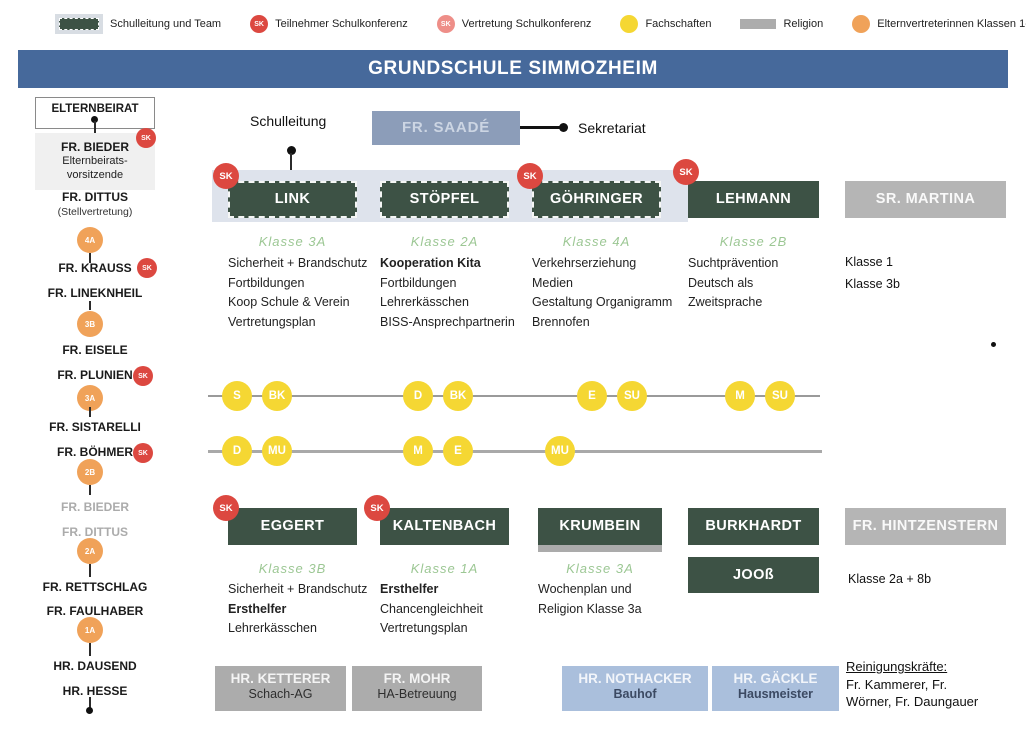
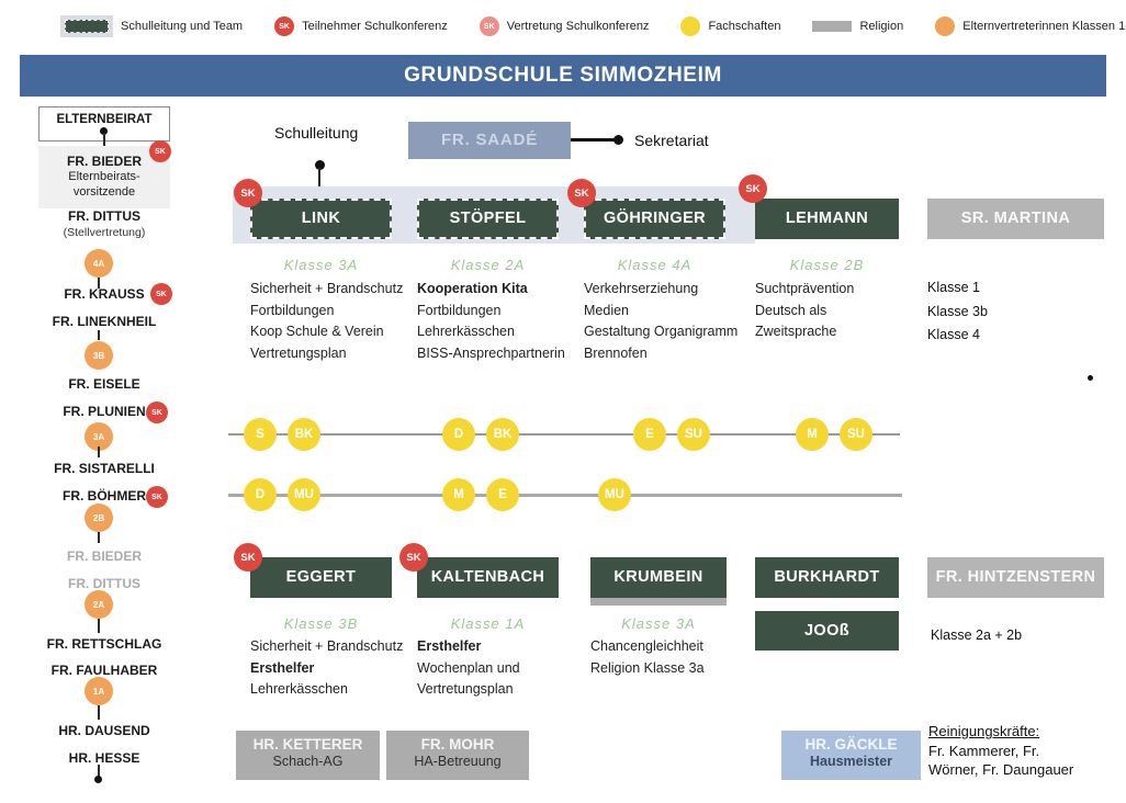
  Schulleitung und Team
  Teilnehmer Schulkonferenz
  Vertretung Schulkonferenz
  Fachschaften
  Religion
  Elternvertreterinnen Klassen 1
  GRUNDSCHULE SIMMOZHEIM
  ELTERNBEIRAT
  FR. BIEDER
  Elternbeirats-
  vorsitzende
  FR. DITTUS
  (Stellvertretung)
  4A
  FR. KRAUSS
  FR. LINEKNHEIL
  3B
  FR. EISELE
  FR. PLUNIEN
  3A
  FR. SISTARELLI
  FR. BÖHMER
  2B
  FR. BIEDER
  FR. DITTUS
  2A
  FR. RETTSCHLAG
  FR. FAULHABER
  1A
  HR. DAUSEND
  HR. HESSE
  Schulleitung
  FR. SAADÉ
  Sekretariat
  LINK
  STÖPFEL
  GÖHRINGER
  LEHMANN
  SR. MARTINA
  SK
  SK
  SK
  Klasse 3A
  Klasse 2A
  Klasse 4A
  Klasse 2B
  Sicherheit + Brandschutz
  Fortbildungen
  Koop Schule & Verein
  Vertretungsplan
  Kooperation Kita
  Fortbildungen
  Lehrerkässchen
  BISS-Ansprechpartnerin
  Verkehrserziehung
  Medien
  Gestaltung Organigramm
  Brennofen
  Suchtprävention
  Deutsch als
  Zweitsprache
  Klasse 1
  Klasse 3b
+ Klasse 4
  S
  BK
  D
  BK
  E
  SU
  M
  SU
  D
  MU
  M
  E
  MU
  EGGERT
  KALTENBACH
  KRUMBEIN
  BURKHARDT
  FR. HINTZENSTERN
  JOOß
  SK
  SK
  Klasse 3B
  Klasse 1A
  Klasse 3A
  Sicherheit + Brandschutz
  Ersthelfer
  Lehrerkässchen
  Ersthelfer
- Chancengleichheit
+ Wochenplan und
  Vertretungsplan
- Wochenplan und
+ Chancengleichheit
  Religion Klasse 3a
- Klasse 2a + 8b
+ Klasse 2a + 2b
  HR. KETTERER
  Schach-AG
  FR. MOHR
  HA-Betreuung
- HR. NOTHACKER
- Bauhof
  HR. GÄCKLE
  Hausmeister
  Reinigungskräfte:
  Fr. Kammerer, Fr.
  Wörner, Fr. Daungauer
